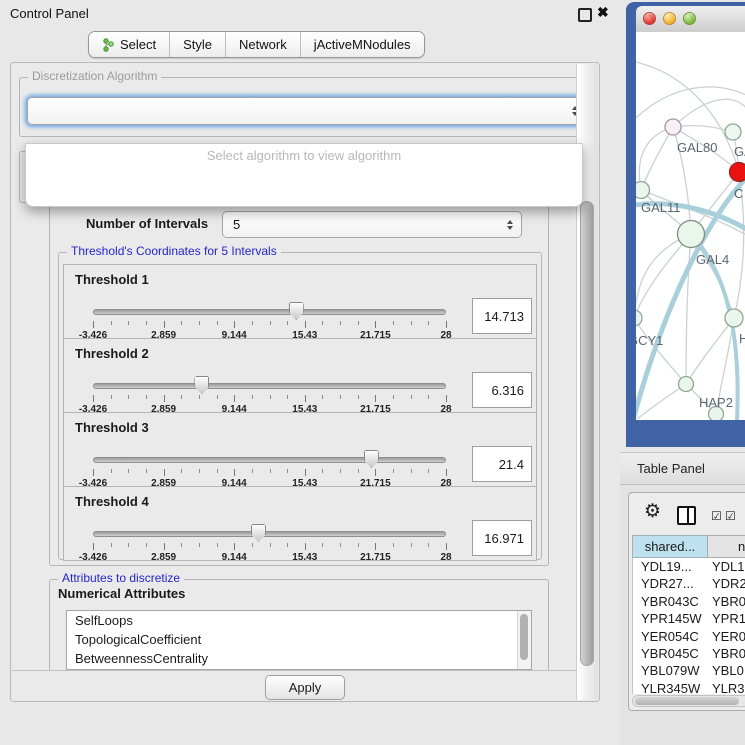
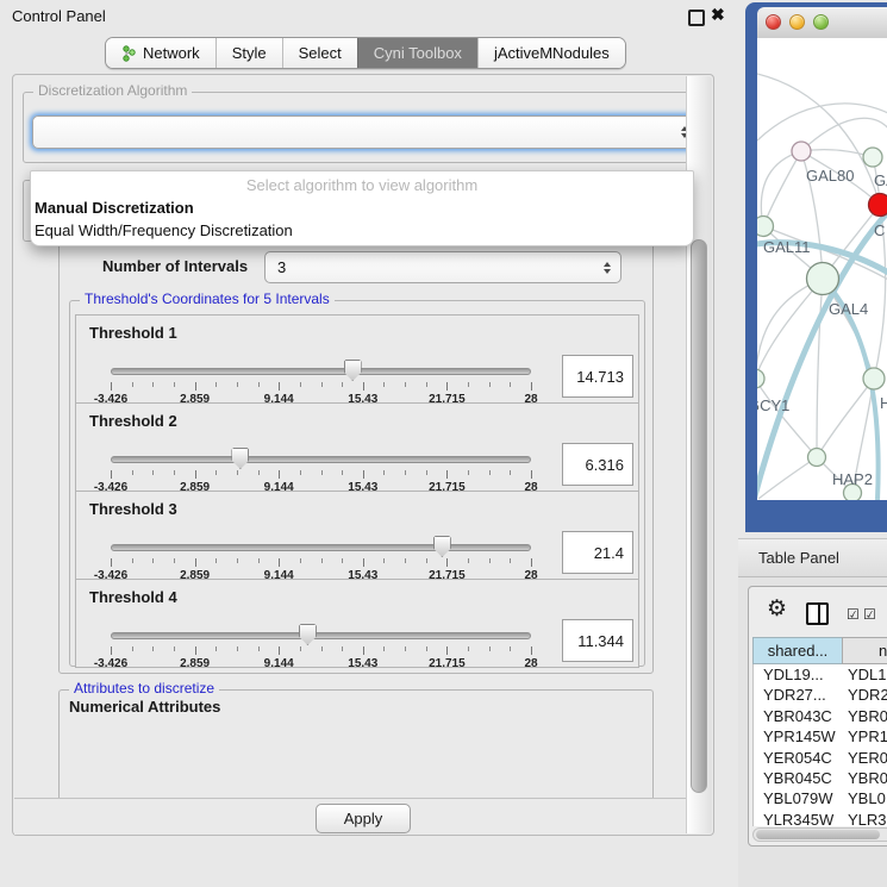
  Control Panel
  ✖
- Select
+ Network
  Style
- Network
+ Select
+ Cyni Toolbox
  jActiveMNodules
  Discretization Algorithm
  Select algorithm to view algorithm
+ Manual Discretization
+ Equal Width/Frequency Discretization
  Number of Intervals
- 5
+ 3
  Threshold's Coordinates for 5 Intervals
  Threshold 1
  -3.426
  2.859
  9.144
  15.43
  21.715
  28
  14.713
  Threshold 2
  -3.426
  2.859
  9.144
  15.43
  21.715
  28
  6.316
  Threshold 3
  -3.426
  2.859
  9.144
  15.43
  21.715
  28
  21.4
  Threshold 4
  -3.426
  2.859
  9.144
  15.43
  21.715
  28
- 16.971
+ 11.344
  Attributes to discretize
  Numerical Attributes
- SelfLoops
- TopologicalCoefficient
- BetweennessCentrality
  Apply
  GAL80
  C
  GAL11
  GAL4
  CY1
  H
  HAP2
  Table Panel
  ⚙
  ☑
  ☑
  shared...
  n
  YDL19...
  YDL1
  YDR27...
  YDR2
  YBR043C
  YBR0
  YPR145W
  YPR1
  YER054C
  YER0
  YBR045C
  YBR0
  YBL079W
  YBL0
  YLR345W
  YLR3
